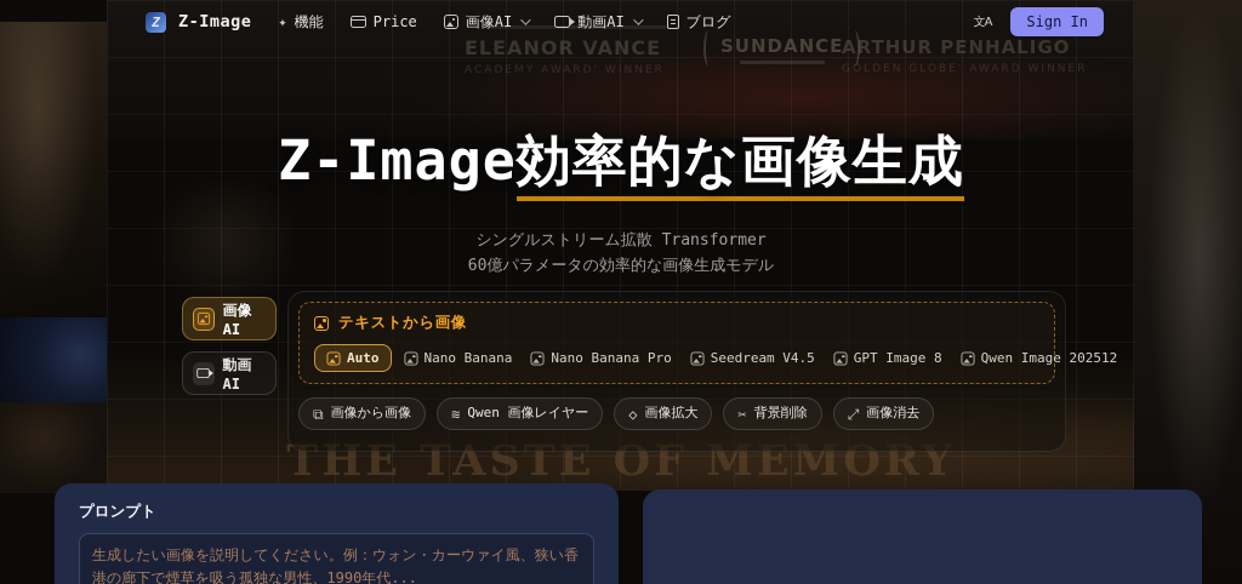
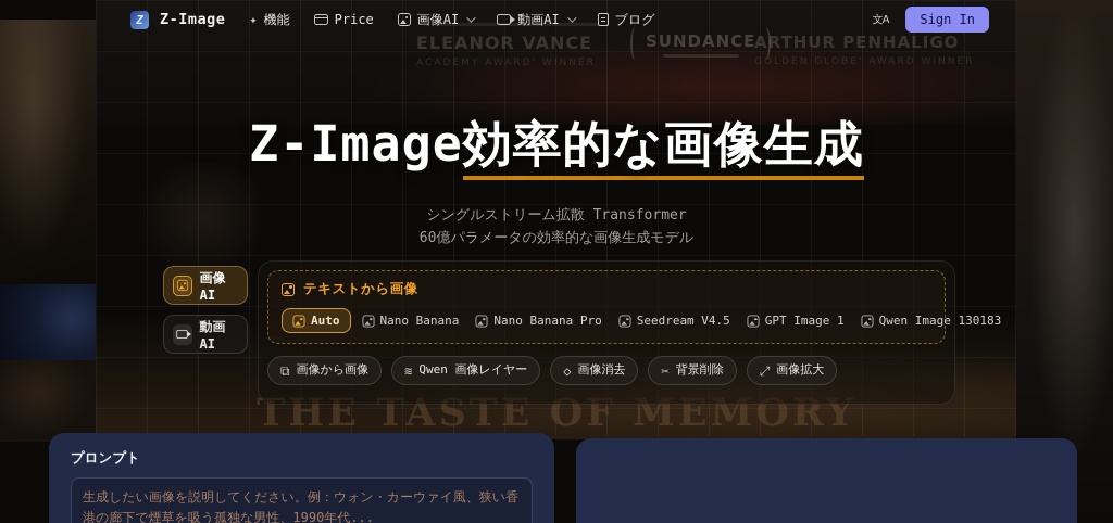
  ELEANOR VANCE
  ACADEMY AWARD' WINNER
  SUNDANCE
  ARTHUR PENHALIGO
  GOLDEN GLOBE' AWARD WINNER
  THE TASTE OF MEMORY
  Z
  Z-Image
  ✦
  機能
  Price
  画像AI
  動画AI
  ブログ
  文A
  Sign In
  Z-Image効率的な画像生成
  シングルストリーム拡散 Transformer
  60億パラメータの効率的な画像生成モデル
  画像AI
  動画AI
  テキストから画像
  Auto
  Nano Banana
  Nano Banana Pro
  Seedream V4.5
- GPT Image 8
+ GPT Image 1
- Qwen Image 202512
+ Qwen Image 130183
  ⧉
  画像から画像
  ≋
  Qwen 画像レイヤー
  ◇
- 画像拡大
+ 画像消去
  ✂
  背景削除
  ⤢
- 画像消去
+ 画像拡大
  プロンプト
